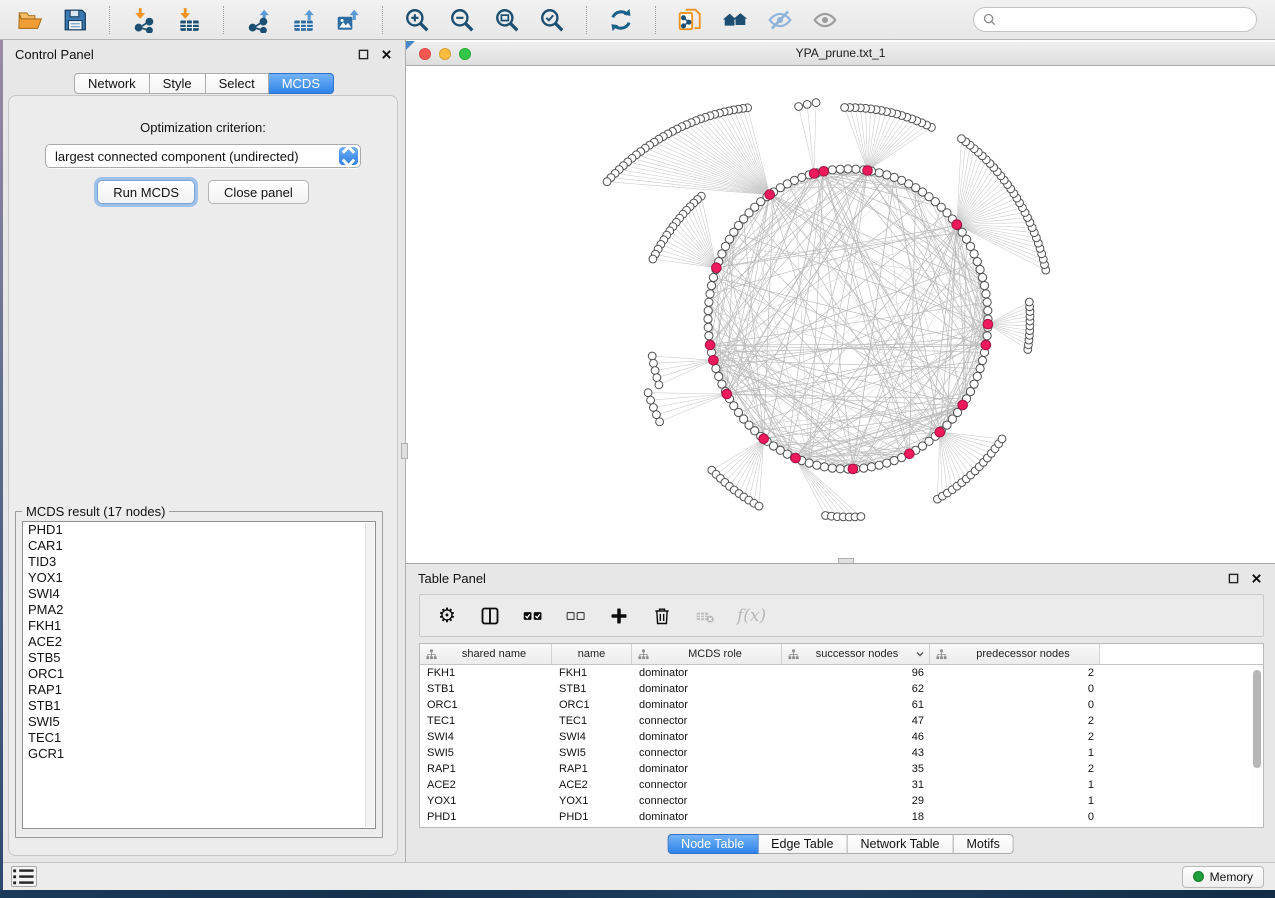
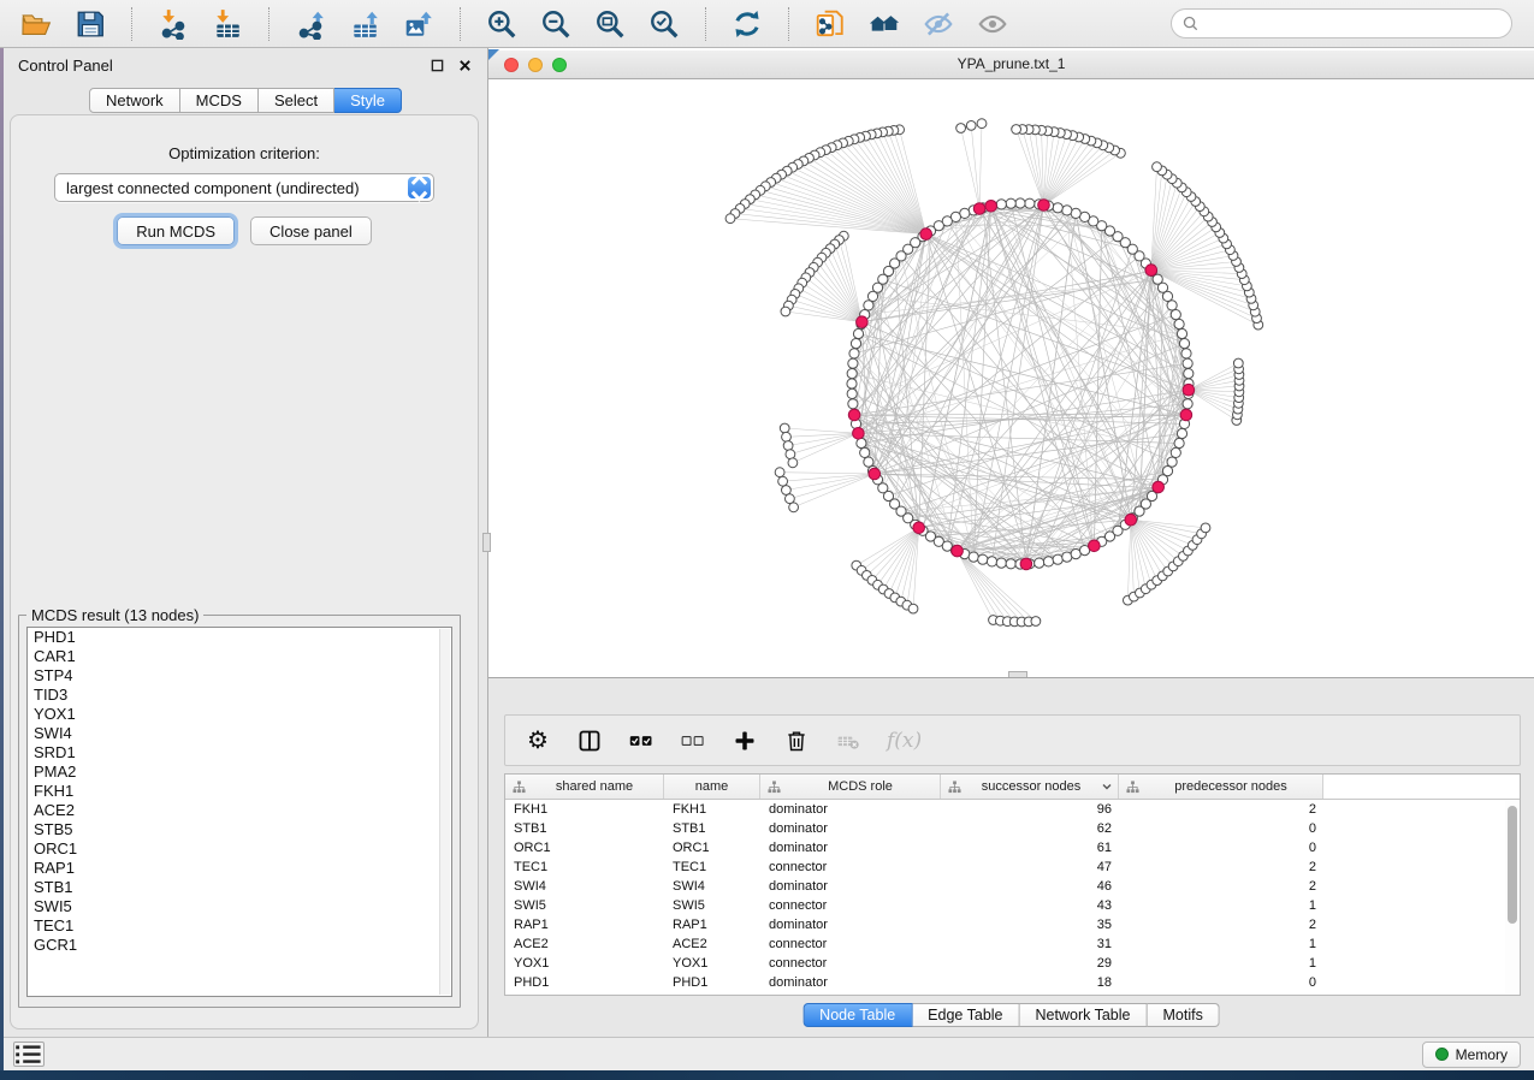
  Control Panel
  Network
- Style
+ MCDS
  Select
- MCDS
+ Style
  Optimization criterion:
  largest connected component (undirected)
  Run MCDS
  Close panel
- MCDS result (17 nodes)
+ MCDS result (13 nodes)
  PHD1
  CAR1
+ STP4
  TID3
  YOX1
  SWI4
+ SRD1
  PMA2
  FKH1
  ACE2
  STB5
  ORC1
  RAP1
  STB1
  SWI5
  TEC1
  GCR1
  YPA_prune.txt_1
- Table Panel
  ⚙
  f(x)
  shared name
  name
  MCDS role
  successor nodes
  predecessor nodes
  FKH1
  FKH1
  dominator
  96
  2
  STB1
  STB1
  dominator
  62
  0
  ORC1
  ORC1
  dominator
  61
  0
  TEC1
  TEC1
  connector
  47
  2
  SWI4
  SWI4
  dominator
  46
  2
  SWI5
  SWI5
  connector
  43
  1
  RAP1
  RAP1
  dominator
  35
  2
  ACE2
  ACE2
  connector
  31
  1
  YOX1
  YOX1
  connector
  29
  1
  PHD1
  PHD1
  dominator
  18
  0
  Node Table
  Edge Table
  Network Table
  Motifs
  Memory
